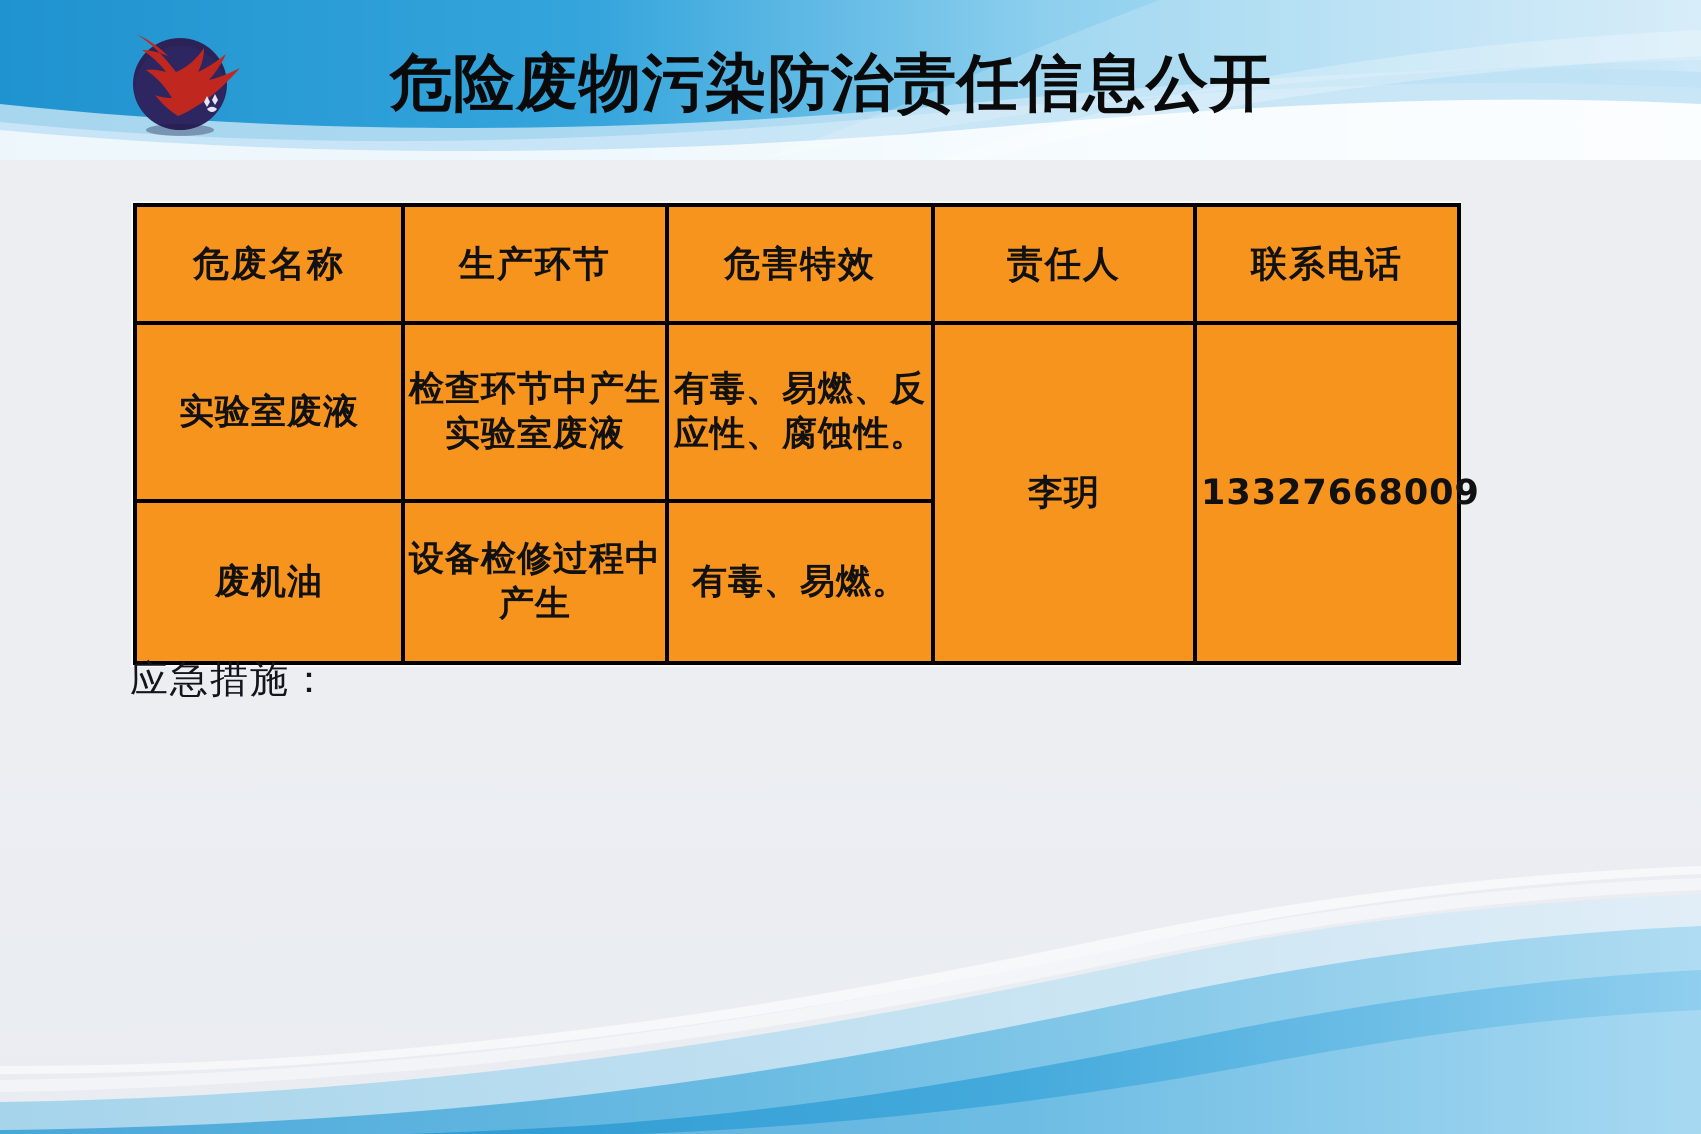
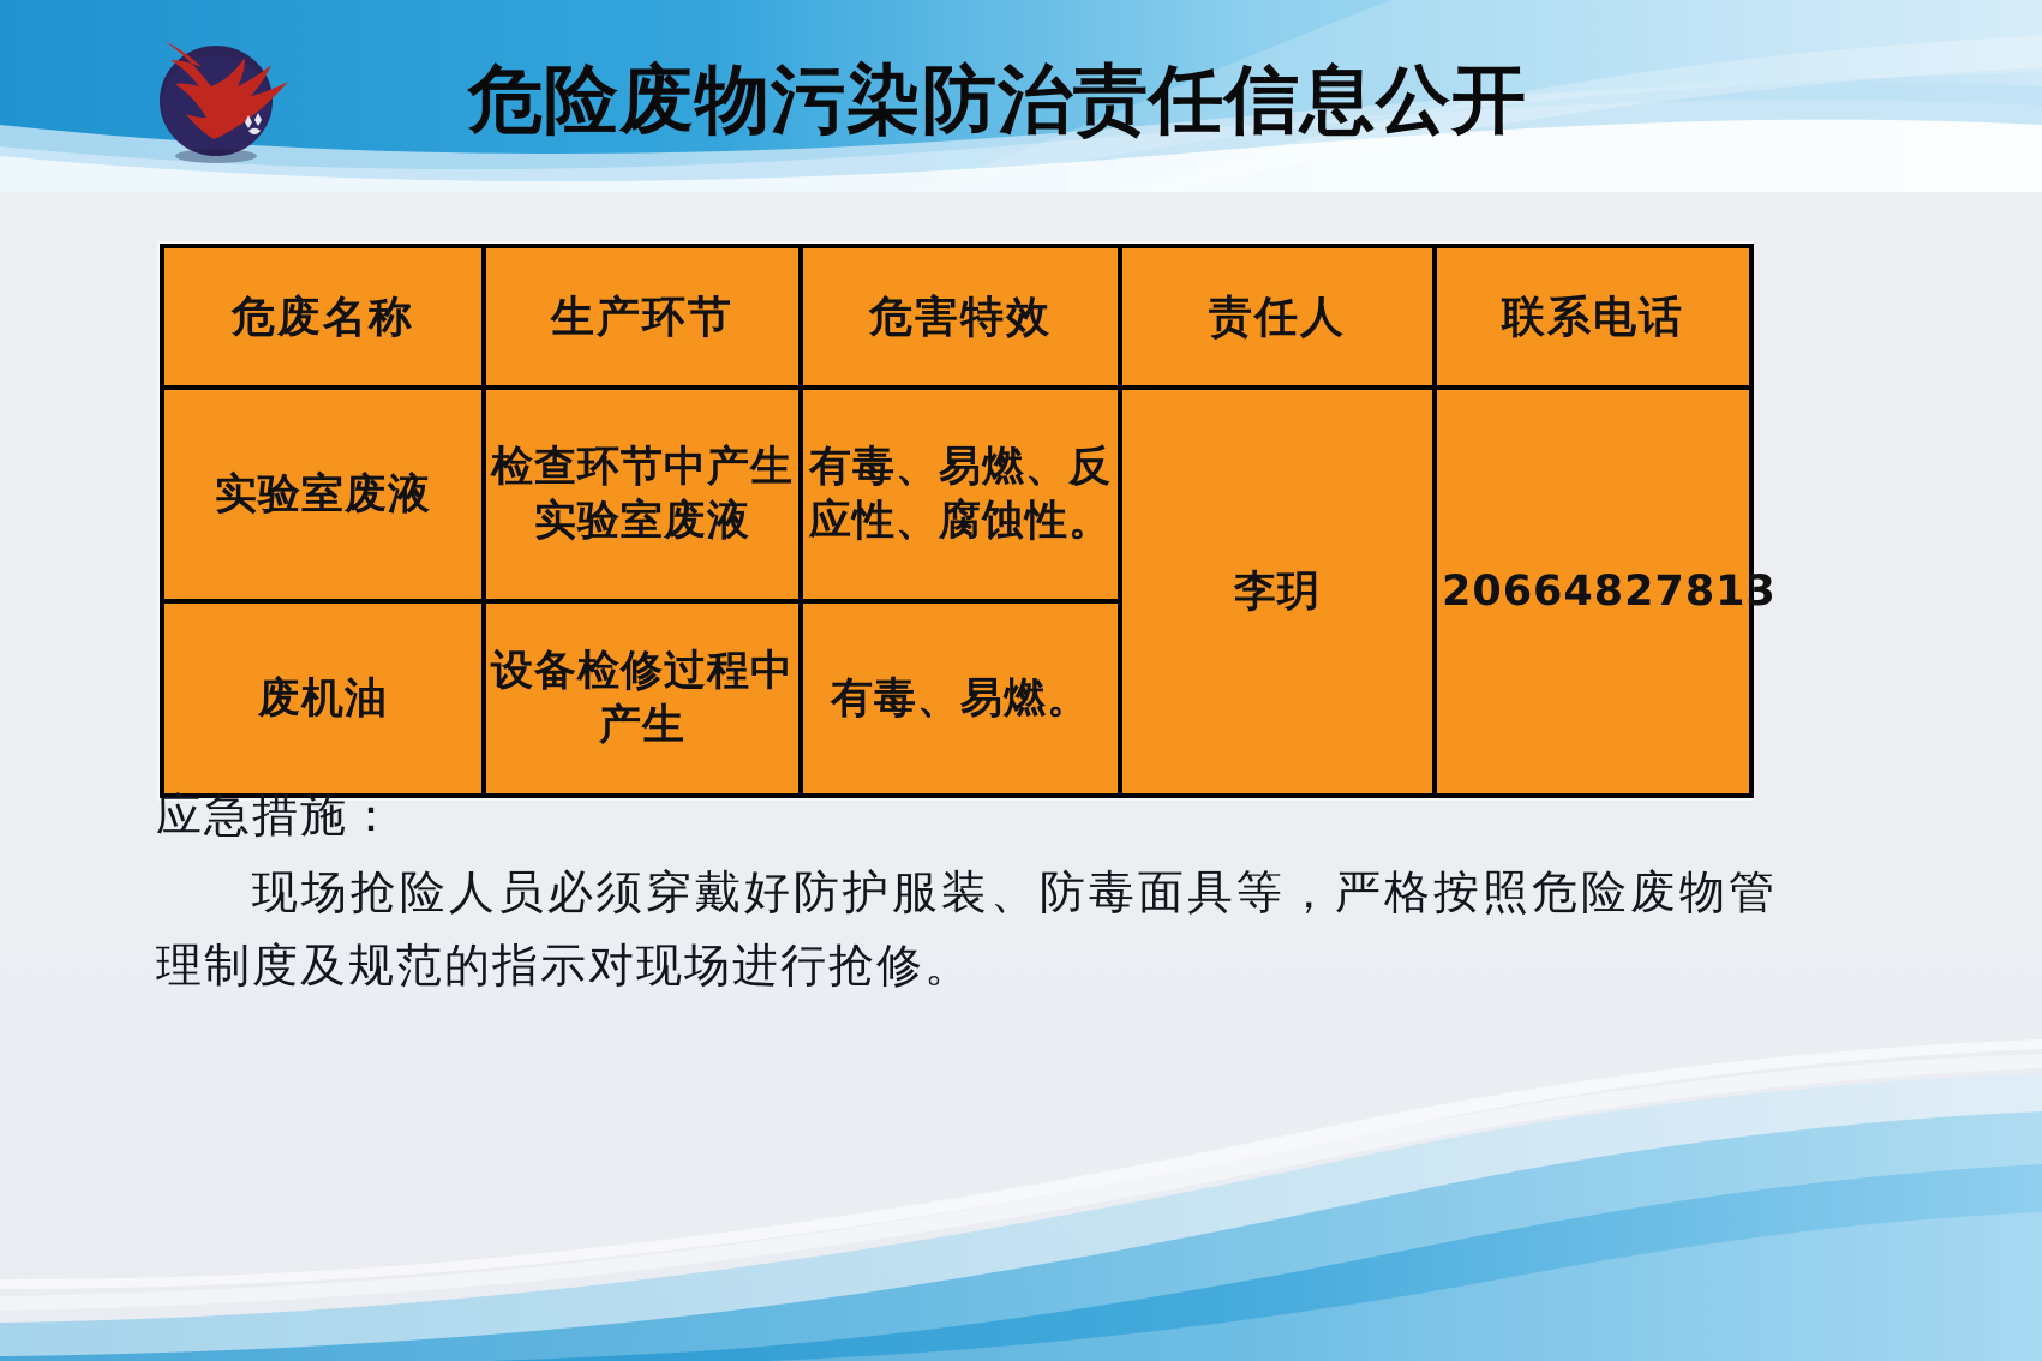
  危险废物污染防治责任信息公开
  危废名称	生产环节	危害特效	责任人	联系电话
- 实验室废液	检查环节中产生实验室废液	有毒、易燃、反应性、腐蚀性。	李玥	13327668009
+ 实验室废液	检查环节中产生实验室废液	有毒、易燃、反应性、腐蚀性。	李玥	20664827813
  废机油	设备检修过程中产生	有毒、易燃。
  应急措施：
+ 现场抢险人员必须穿戴好防护服装、防毒面具等，严格按照危险废物管理制度及规范的指示对现场进行抢修。
